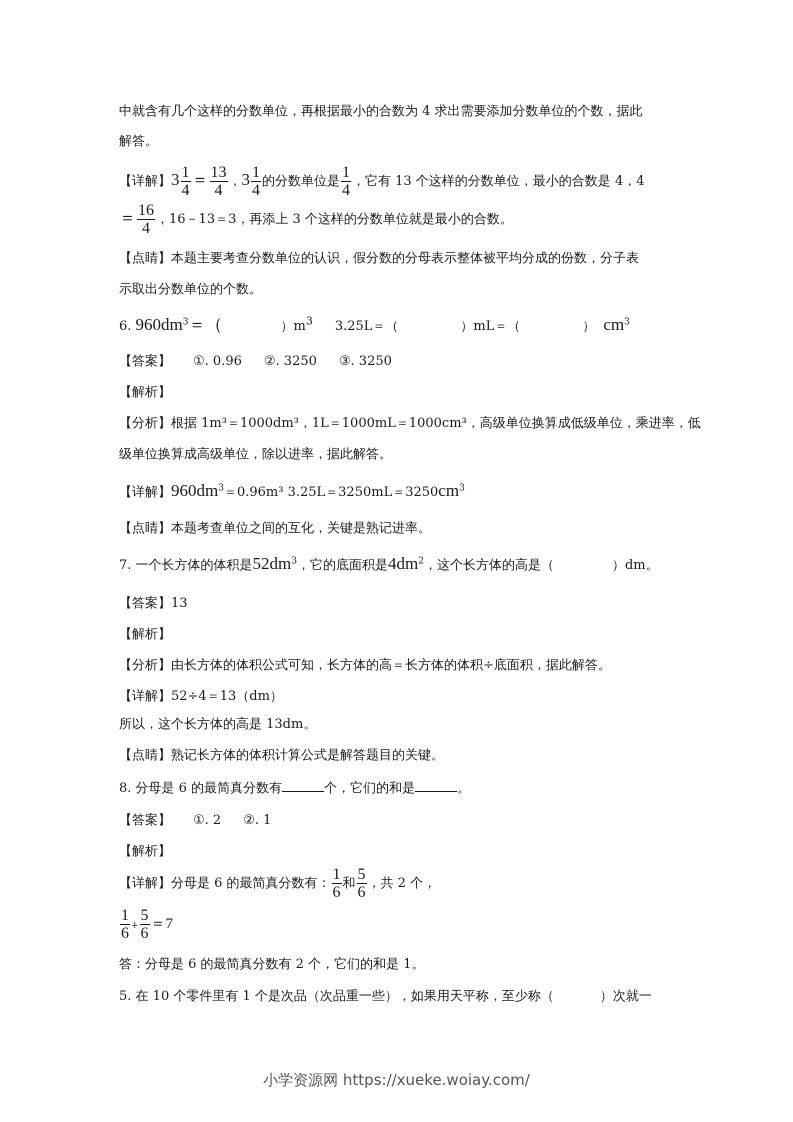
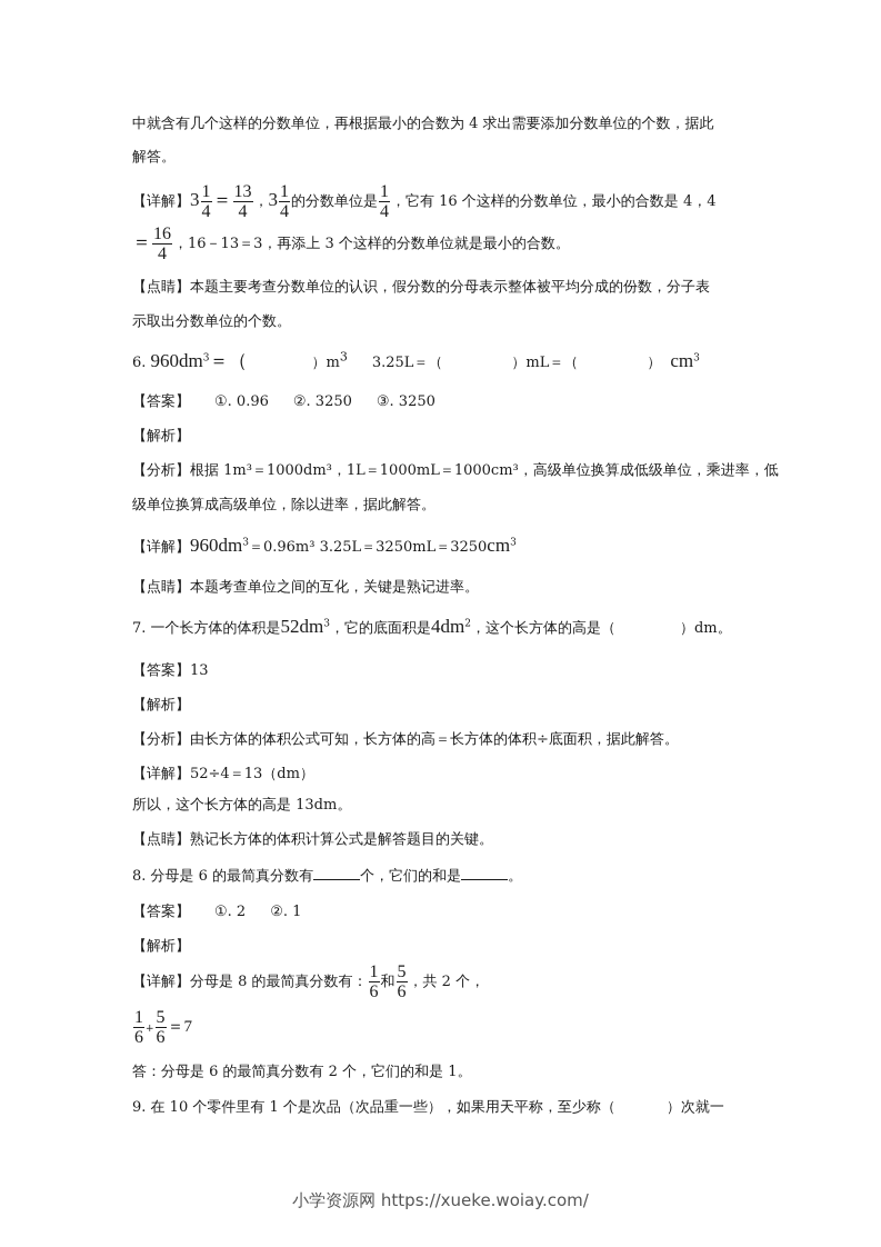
  中就含有几个这样的分数单位，再根据最小的合数为 4 求出需要添加分数单位的个数，据此
  解答。
  【详解】3
  1
  4
  ＝
  13
  4
  ，3
  1
  4
  的分数单位是
  1
  4
- ，它有 13 个这样的分数单位，最小的合数是 4，4
+ ，它有 16 个这样的分数单位，最小的合数是 4，4
  ＝
  16
  4
  ，16－13＝3，再添上 3 个这样的分数单位就是最小的合数。
  【点睛】本题主要考查分数单位的认识，假分数的分母表示整体被平均分成的份数，分子表
  示取出分数单位的个数。
  6. 960dm3＝（ ）m3 3.25L＝（ ）mL＝（ ） cm3
  【答案】 ①. 0.96 ②. 3250 ③. 3250
  【解析】
  【分析】根据 1m³＝1000dm³，1L＝1000mL＝1000cm³，高级单位换算成低级单位，乘进率，低
  级单位换算成高级单位，除以进率，据此解答。
  【详解】960dm3＝0.96m³ 3.25L＝3250mL＝3250cm3
  【点睛】本题考查单位之间的互化，关键是熟记进率。
  7. 一个长方体的体积是52dm3，它的底面积是4dm2，这个长方体的高是（ ）dm。
  【答案】13
  【解析】
  【分析】由长方体的体积公式可知，长方体的高＝长方体的体积÷底面积，据此解答。
  【详解】52÷4＝13（dm）
  所以，这个长方体的高是 13dm。
  【点睛】熟记长方体的体积计算公式是解答题目的关键。
  8. 分母是 6 的最简真分数有 个，它们的和是 。
  【答案】 ①. 2 ②. 1
  【解析】
- 【详解】分母是 6 的最简真分数有：
+ 【详解】分母是 8 的最简真分数有：
  1
  6
  和
  5
  6
  ，共 2 个，
  1
  6
  +
  5
  6
  ＝7
  答：分母是 6 的最简真分数有 2 个，它们的和是 1。
- 5. 在 10 个零件里有 1 个是次品（次品重一些），如果用天平称，至少称（ ）次就一
+ 9. 在 10 个零件里有 1 个是次品（次品重一些），如果用天平称，至少称（ ）次就一
  小学资源网 https://xueke.woiay.com/
